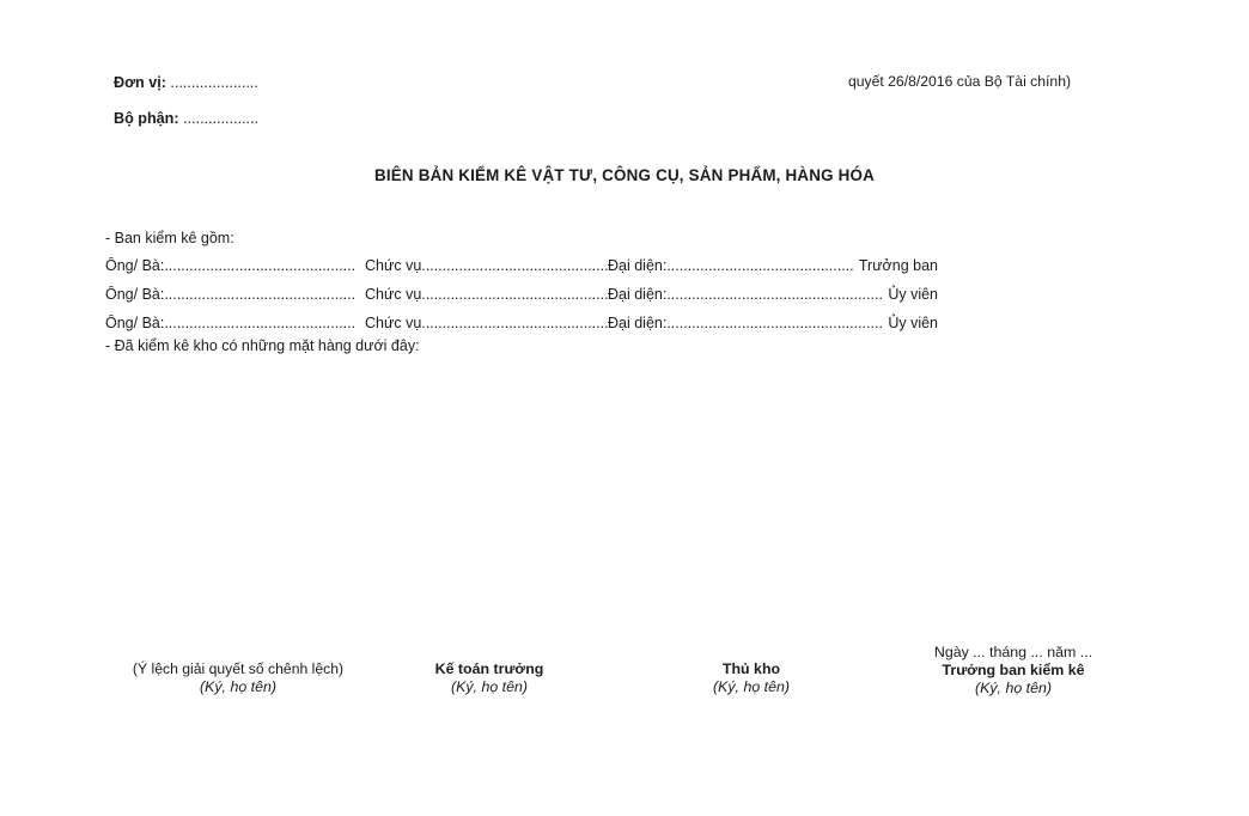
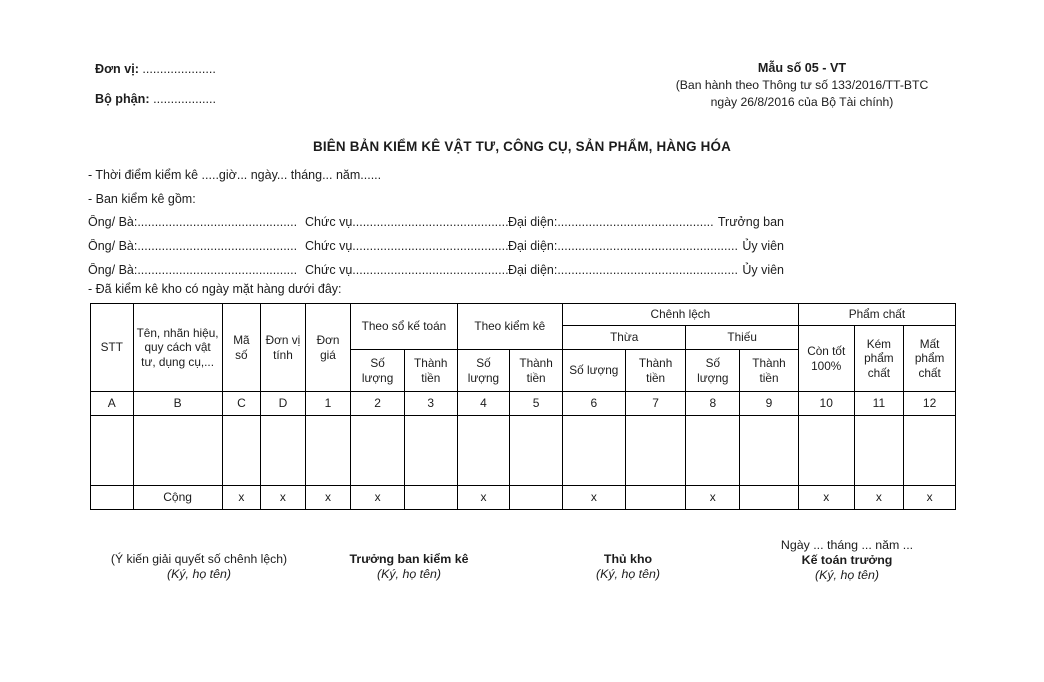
  Đơn vị: .....................
  Bộ phận: ..................
+ Mẫu số 05 - VT
+ (Ban hành theo Thông tư số 133/2016/TT-BTC
- quyết 26/8/2016 của Bộ Tài chính)
+ ngày 26/8/2016 của Bộ Tài chính)
  BIÊN BẢN KIỂM KÊ VẬT TƯ, CÔNG CỤ, SẢN PHẨM, HÀNG HÓA
+ - Thời điểm kiểm kê .....giờ... ngày... tháng... năm......
  - Ban kiểm kê gồm:
  Ông/ Bà:..............................................
  Chức vụ.............................................
  Đại diện:.............................................
  Trưởng ban
  Ông/ Bà:..............................................
  Chức vụ.............................................
  Đại diện:....................................................
  Ủy viên
  Ông/ Bà:..............................................
  Chức vụ.............................................
  Đại diện:....................................................
  Ủy viên
- - Đã kiểm kê kho có những mặt hàng dưới đây:
+ - Đã kiểm kê kho có ngày mặt hàng dưới đây:
+ STT	Tên, nhãn hiệu, quy cách vật tư, dụng cụ,...	Mã số	Đơn vị tính	Đơn giá	Theo sổ kế toán	Theo kiểm kê	Chênh lệch	Phẩm chất
+ Thừa	Thiếu	Còn tốt 100%	Kém phẩm chất	Mất phẩm chất
+ Số lượng	Thành tiền	Số lượng	Thành tiền	Số lượng	Thành tiền	Số lượng	Thành tiền
+ A	B	C	D	1	2	3	4	5	6	7	8	9	10	11	12
+ 	Cộng	x	x	x	x		x		x		x		x	x	x
- (Ý lệch giải quyết số chênh lệch)
+ (Ý kiến giải quyết số chênh lệch)
  (Ký, họ tên)
- Kế toán trưởng
+ Trưởng ban kiểm kê
  (Ký, họ tên)
  Thủ kho
  (Ký, họ tên)
  Ngày ... tháng ... năm ...
- Trưởng ban kiểm kê
+ Kế toán trưởng
  (Ký, họ tên)
